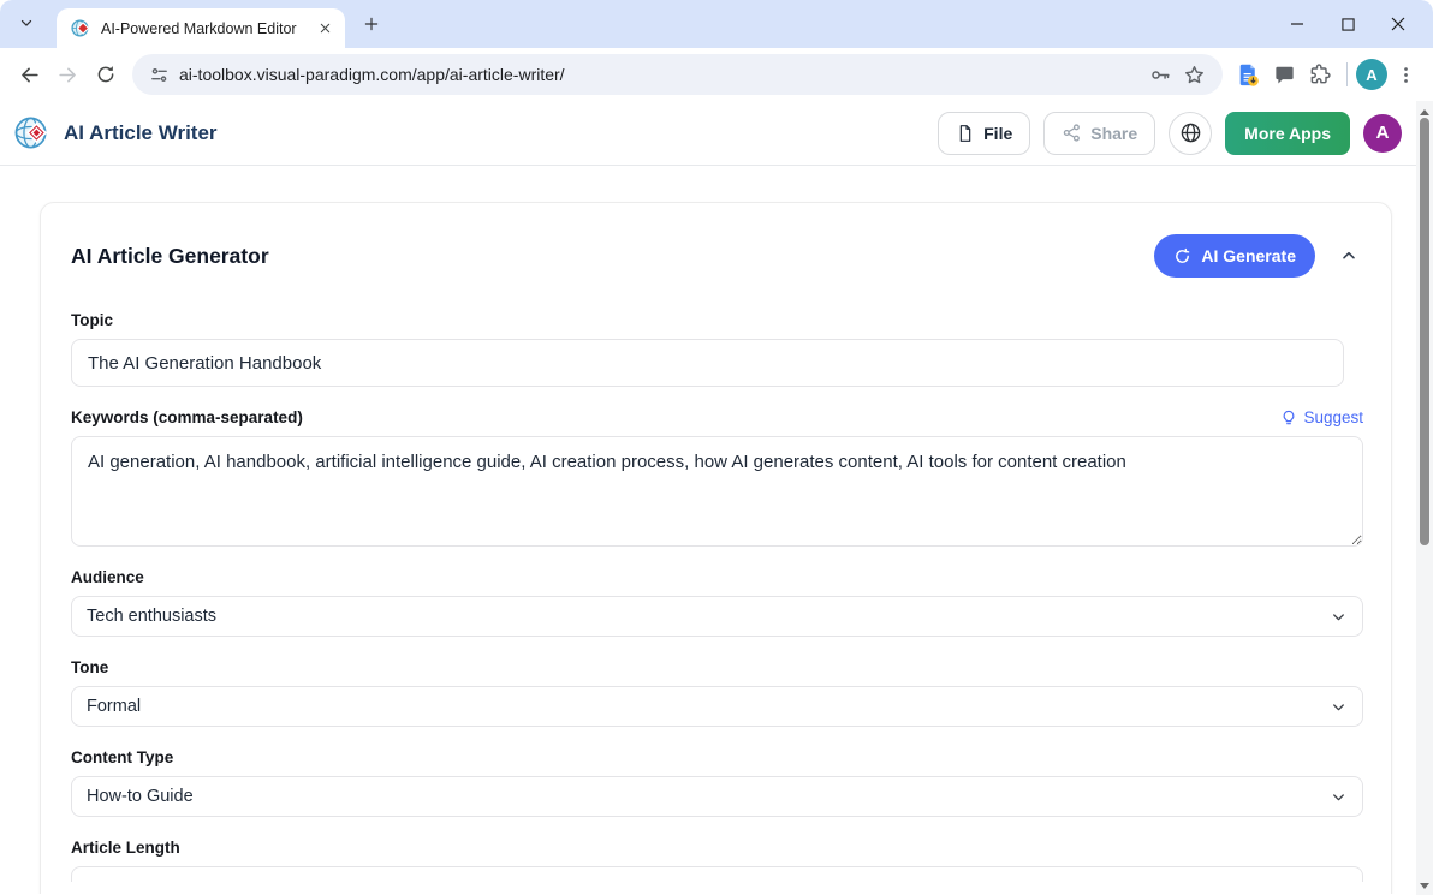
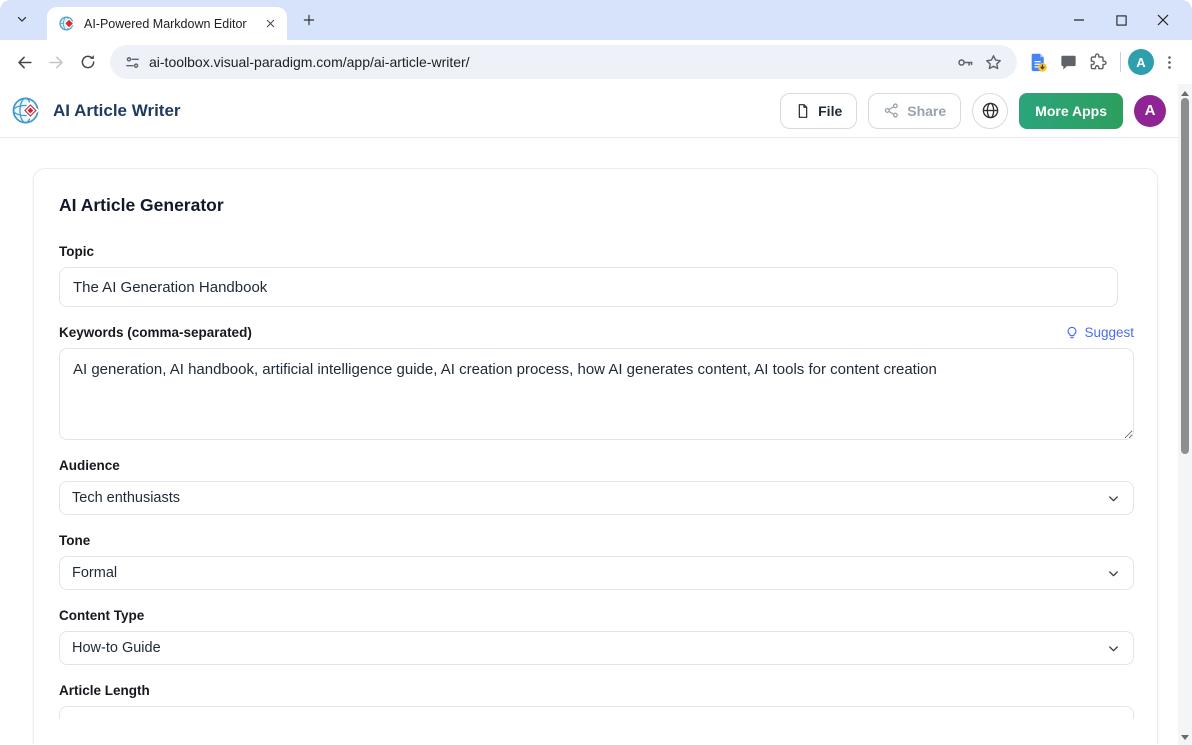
  AI-Powered Markdown Editor
  ai-toolbox.visual-paradigm.com/app/ai-article-writer/
  A
  AI Article Writer
  File
  Share
  More Apps
  A
  AI Article Generator
- AI Generate
  Topic
  The AI Generation Handbook
  Keywords (comma-separated)
  Suggest
  AI generation, AI handbook, artificial intelligence guide, AI creation process, how AI generates content, AI tools for content creation
  Audience
  Tech enthusiasts
  Tone
  Formal
  Content Type
  How-to Guide
  Article Length
